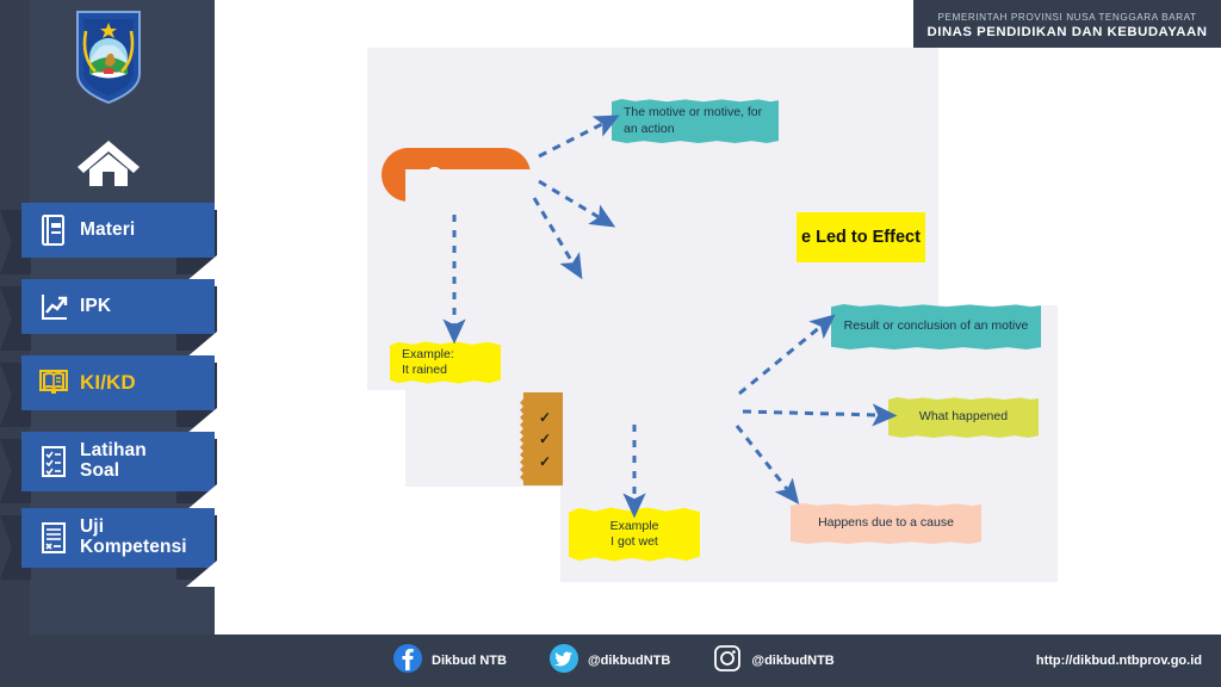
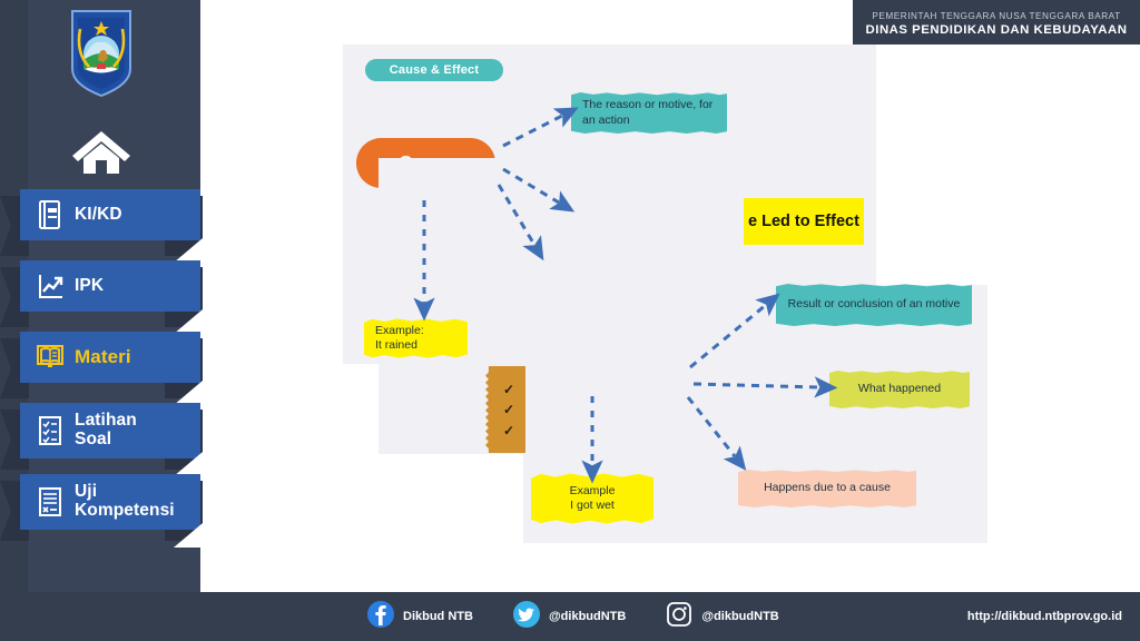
+ Cause & Effect
- The motive or motive, for an action
+ The reason or motive, for an action
  e Led to Effect
  Example:
  It rained
  ✓
  ✓
  ✓
  Result or conclusion of an motive
  What happened
  Happens due to a cause
  Example
  I got wet
- Materi
+ KI/KD
  IPK
- KI/KD
+ Materi
  Latihan
  Soal
  Uji
  Kompetensi
- PEMERINTAH PROVINSI NUSA TENGGARA BARAT
+ PEMERINTAH TENGGARA NUSA TENGGARA BARAT
  DINAS PENDIDIKAN DAN KEBUDAYAAN
  Dikbud NTB
  @dikbudNTB
  @dikbudNTB
  http://dikbud.ntbprov.go.id
